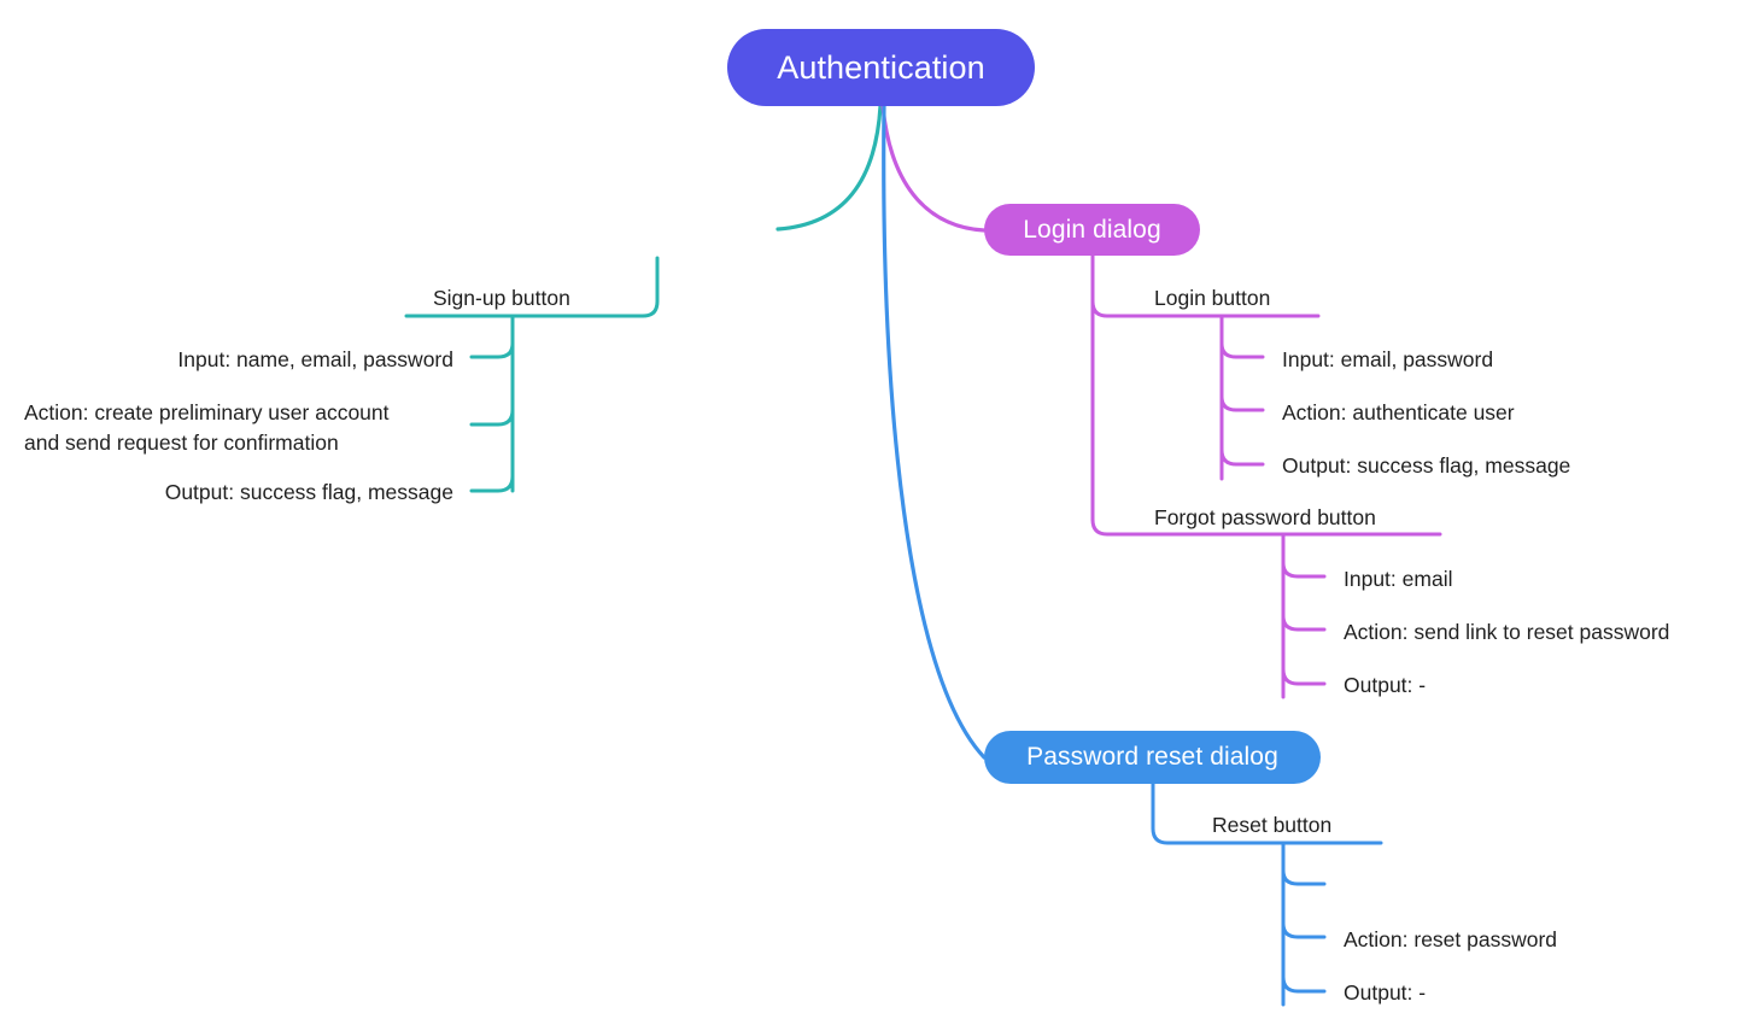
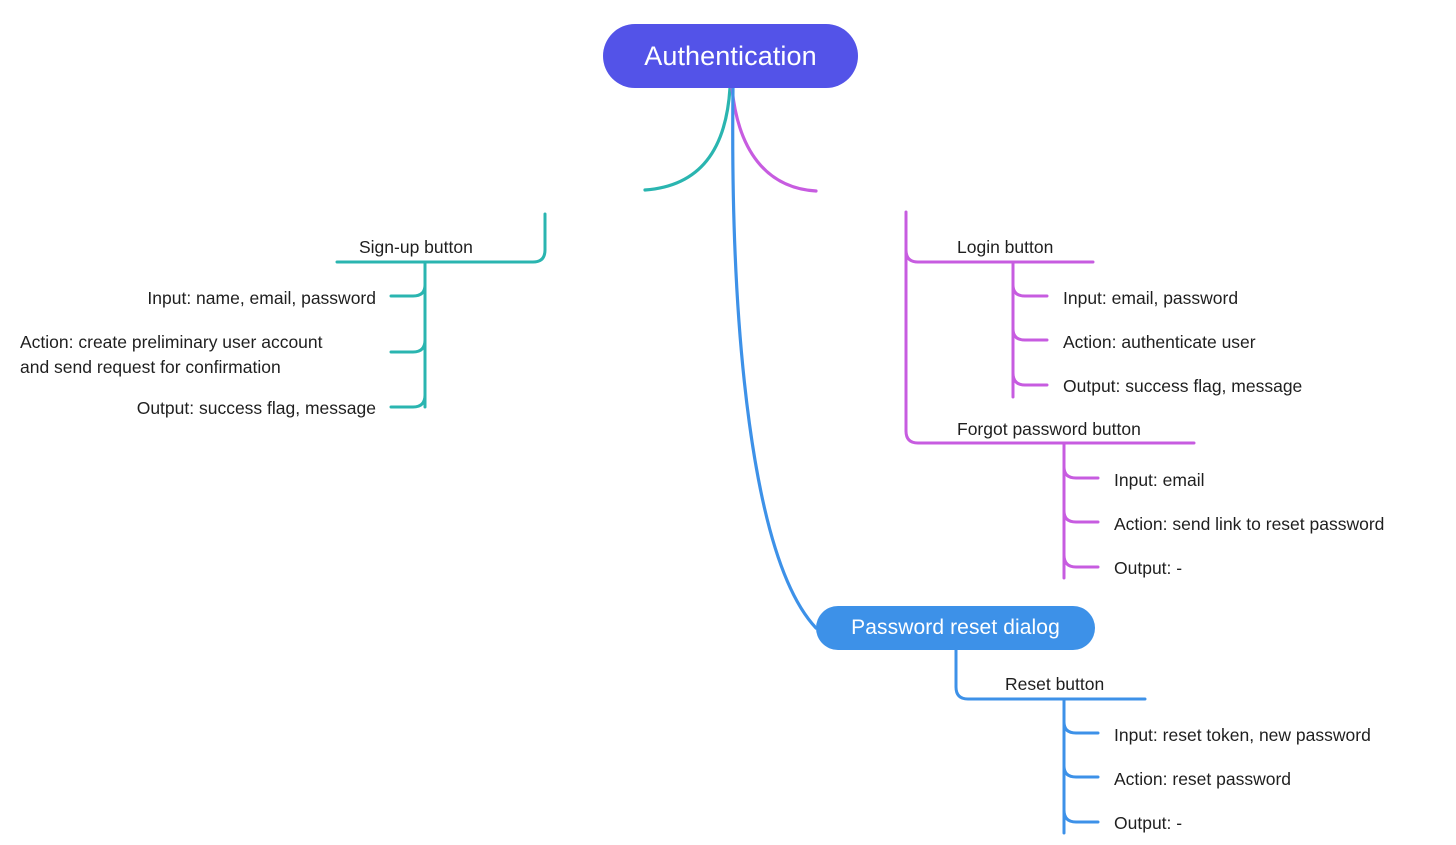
  Authentication
- Login dialog
  Password reset dialog
  Sign-up button
  Login button
  Forgot password button
  Reset button
  Input: name, email, password
  Action: create preliminary user account
  and send request for confirmation
  Output: success flag, message
  Input: email, password
  Action: authenticate user
  Output: success flag, message
  Input: email
  Action: send link to reset password
  Output: -
+ Input: reset token, new password
  Action: reset password
  Output: -
